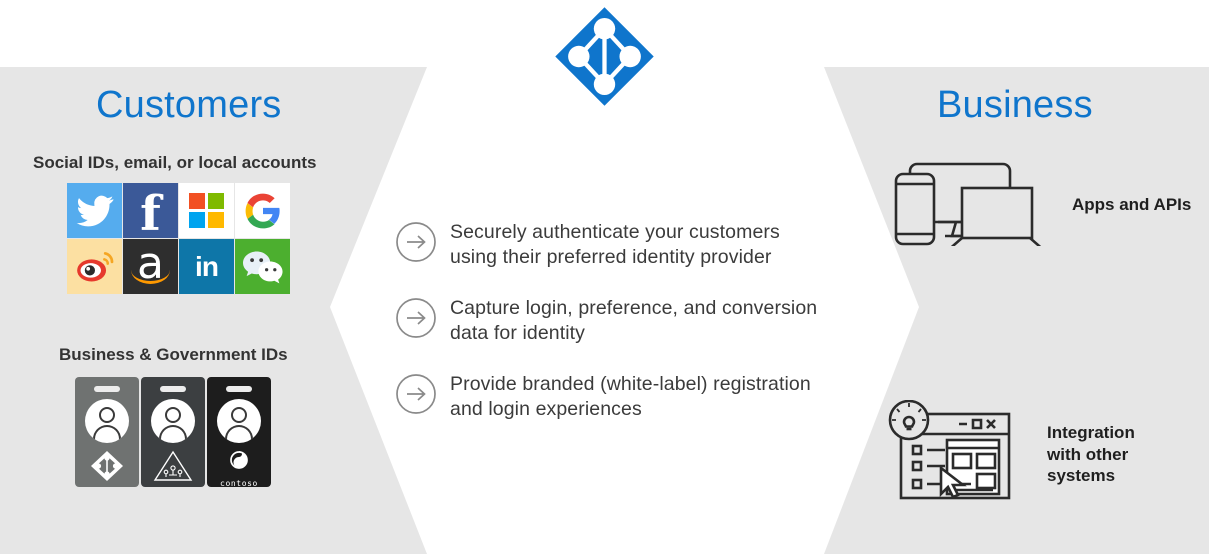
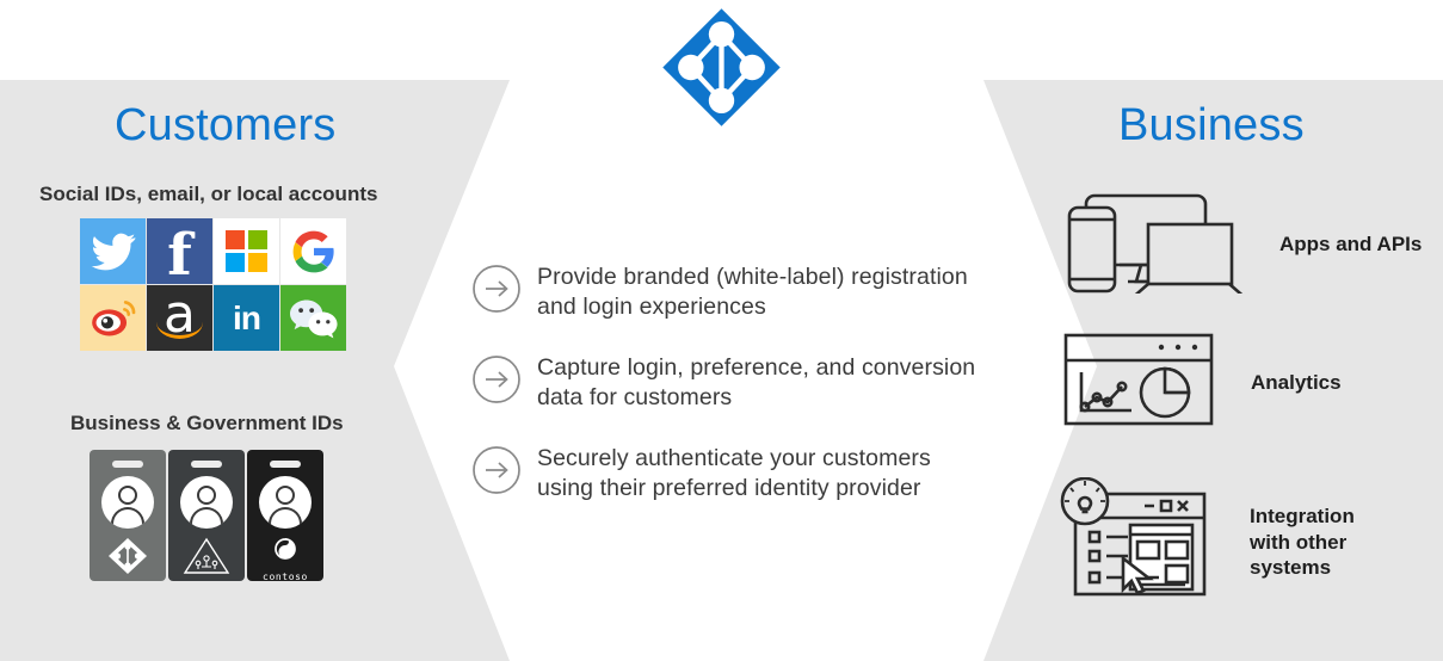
  Customers
  Social IDs, email, or local accounts
  f
  a
  in
  Business & Government IDs
  contoso
- Securely authenticate your customers using their preferred identity provider
+ Provide branded (white-label) registration and login experiences
- Capture login, preference, and conversion data for identity
+ Capture login, preference, and conversion data for customers
- Provide branded (white-label) registration and login experiences
+ Securely authenticate your customers using their preferred identity provider
  Business
  Apps and APIs
+ Analytics
  Integration
  with other
  systems
